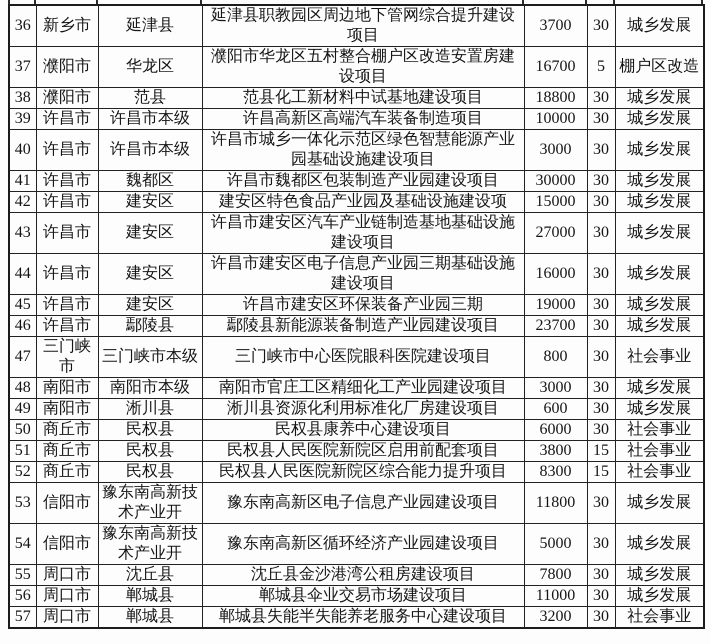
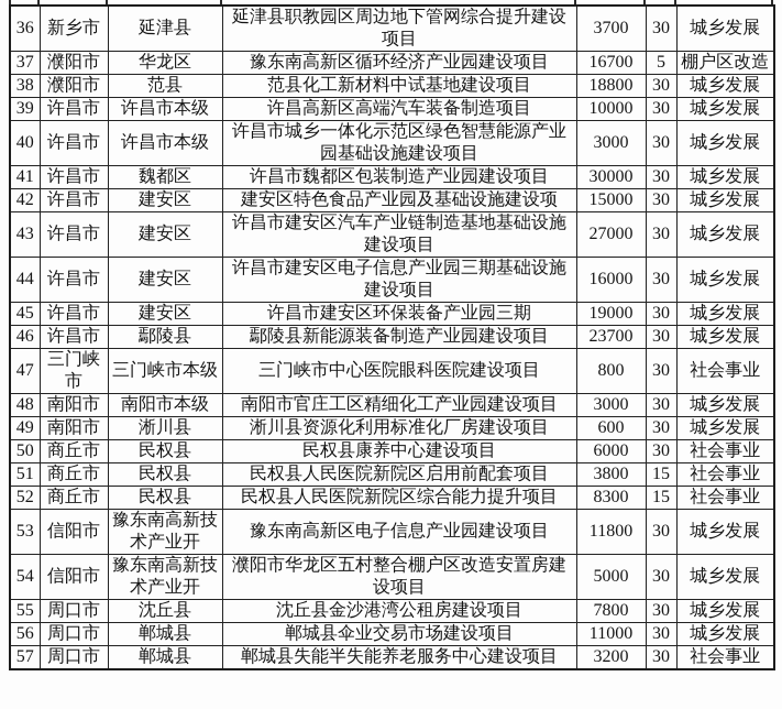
  36	新乡市	延津县	延津县职教园区周边地下管网综合提升建设项目	3700	30	城乡发展
- 37	濮阳市	华龙区	濮阳市华龙区五村整合棚户区改造安置房建设项目	16700	5	棚户区改造
+ 37	濮阳市	华龙区	豫东南高新区循环经济产业园建设项目	16700	5	棚户区改造
  38	濮阳市	范县	范县化工新材料中试基地建设项目	18800	30	城乡发展
  39	许昌市	许昌市本级	许昌高新区高端汽车装备制造项目	10000	30	城乡发展
  40	许昌市	许昌市本级	许昌市城乡一体化示范区绿色智慧能源产业园基础设施建设项目	3000	30	城乡发展
  41	许昌市	魏都区	许昌市魏都区包装制造产业园建设项目	30000	30	城乡发展
  42	许昌市	建安区	建安区特色食品产业园及基础设施建设项	15000	30	城乡发展
  43	许昌市	建安区	许昌市建安区汽车产业链制造基地基础设施建设项目	27000	30	城乡发展
  44	许昌市	建安区	许昌市建安区电子信息产业园三期基础设施建设项目	16000	30	城乡发展
  45	许昌市	建安区	许昌市建安区环保装备产业园三期	19000	30	城乡发展
  46	许昌市	鄢陵县	鄢陵县新能源装备制造产业园建设项目	23700	30	城乡发展
  47	三门峡市	三门峡市本级	三门峡市中心医院眼科医院建设项目	800	30	社会事业
  48	南阳市	南阳市本级	南阳市官庄工区精细化工产业园建设项目	3000	30	城乡发展
  49	南阳市	淅川县	淅川县资源化利用标准化厂房建设项目	600	30	城乡发展
  50	商丘市	民权县	民权县康养中心建设项目	6000	30	社会事业
  51	商丘市	民权县	民权县人民医院新院区启用前配套项目	3800	15	社会事业
  52	商丘市	民权县	民权县人民医院新院区综合能力提升项目	8300	15	社会事业
  53	信阳市	豫东南高新技术产业开	豫东南高新区电子信息产业园建设项目	11800	30	城乡发展
- 54	信阳市	豫东南高新技术产业开	豫东南高新区循环经济产业园建设项目	5000	30	城乡发展
+ 54	信阳市	豫东南高新技术产业开	濮阳市华龙区五村整合棚户区改造安置房建设项目	5000	30	城乡发展
  55	周口市	沈丘县	沈丘县金沙港湾公租房建设项目	7800	30	城乡发展
  56	周口市	郸城县	郸城县伞业交易市场建设项目	11000	30	城乡发展
  57	周口市	郸城县	郸城县失能半失能养老服务中心建设项目	3200	30	社会事业
